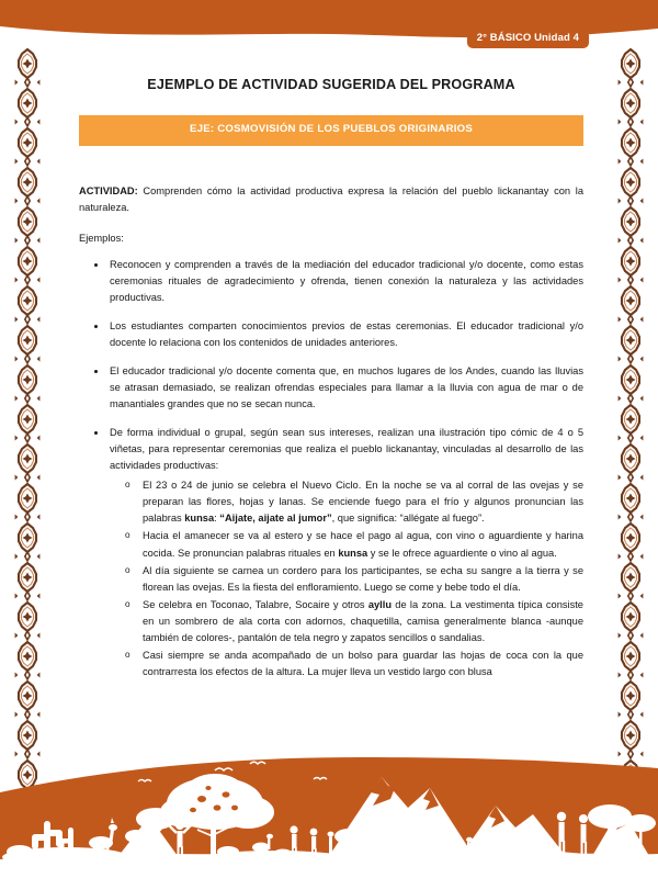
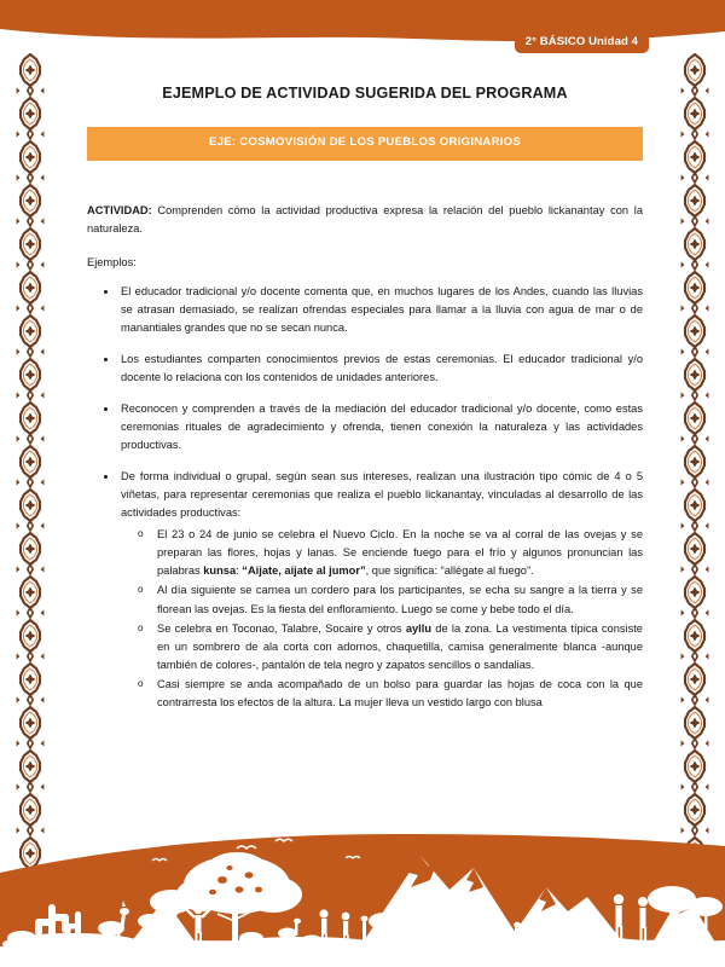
  2° BÁSICO Unidad 4
  EJEMPLO DE ACTIVIDAD SUGERIDA DEL PROGRAMA
  EJE: COSMOVISIÓN DE LOS PUEBLOS ORIGINARIOS
  ACTIVIDAD: Comprenden cómo la actividad productiva expresa la relación del pueblo lickanantay con la naturaleza.
  Ejemplos:
- Reconocen y comprenden a través de la mediación del educador tradicional y/o docente, como estas ceremonias rituales de agradecimiento y ofrenda, tienen conexión la naturaleza y las actividades productivas.
+ El educador tradicional y/o docente comenta que, en muchos lugares de los Andes, cuando las lluvias se atrasan demasiado, se realizan ofrendas especiales para llamar a la lluvia con agua de mar o de manantiales grandes que no se secan nunca.
  Los estudiantes comparten conocimientos previos de estas ceremonias. El educador tradicional y/o docente lo relaciona con los contenidos de unidades anteriores.
- El educador tradicional y/o docente comenta que, en muchos lugares de los Andes, cuando las lluvias se atrasan demasiado, se realizan ofrendas especiales para llamar a la lluvia con agua de mar o de manantiales grandes que no se secan nunca.
+ Reconocen y comprenden a través de la mediación del educador tradicional y/o docente, como estas ceremonias rituales de agradecimiento y ofrenda, tienen conexión la naturaleza y las actividades productivas.
  De forma individual o grupal, según sean sus intereses, realizan una ilustración tipo cómic de 4 o 5 viñetas, para representar ceremonias que realiza el pueblo lickanantay, vinculadas al desarrollo de las actividades productivas:
  El 23 o 24 de junio se celebra el Nuevo Ciclo. En la noche se va al corral de las ovejas y se preparan las flores, hojas y lanas. Se enciende fuego para el frío y algunos pronuncian las palabras kunsa: “Aijate, aijate al jumor”, que significa: “allégate al fuego”.
- Hacia el amanecer se va al estero y se hace el pago al agua, con vino o aguardiente y harina cocida. Se pronuncian palabras rituales en kunsa y se le ofrece aguardiente o vino al agua.
  Al día siguiente se carnea un cordero para los participantes, se echa su sangre a la tierra y se florean las ovejas. Es la fiesta del enfloramiento. Luego se come y bebe todo el día.
  Se celebra en Toconao, Talabre, Socaire y otros ayllu de la zona. La vestimenta típica consiste en un sombrero de ala corta con adornos, chaquetilla, camisa generalmente blanca -aunque también de colores-, pantalón de tela negro y zapatos sencillos o sandalias.
  Casi siempre se anda acompañado de un bolso para guardar las hojas de coca con la que contrarresta los efectos de la altura. La mujer lleva un vestido largo con blusa
